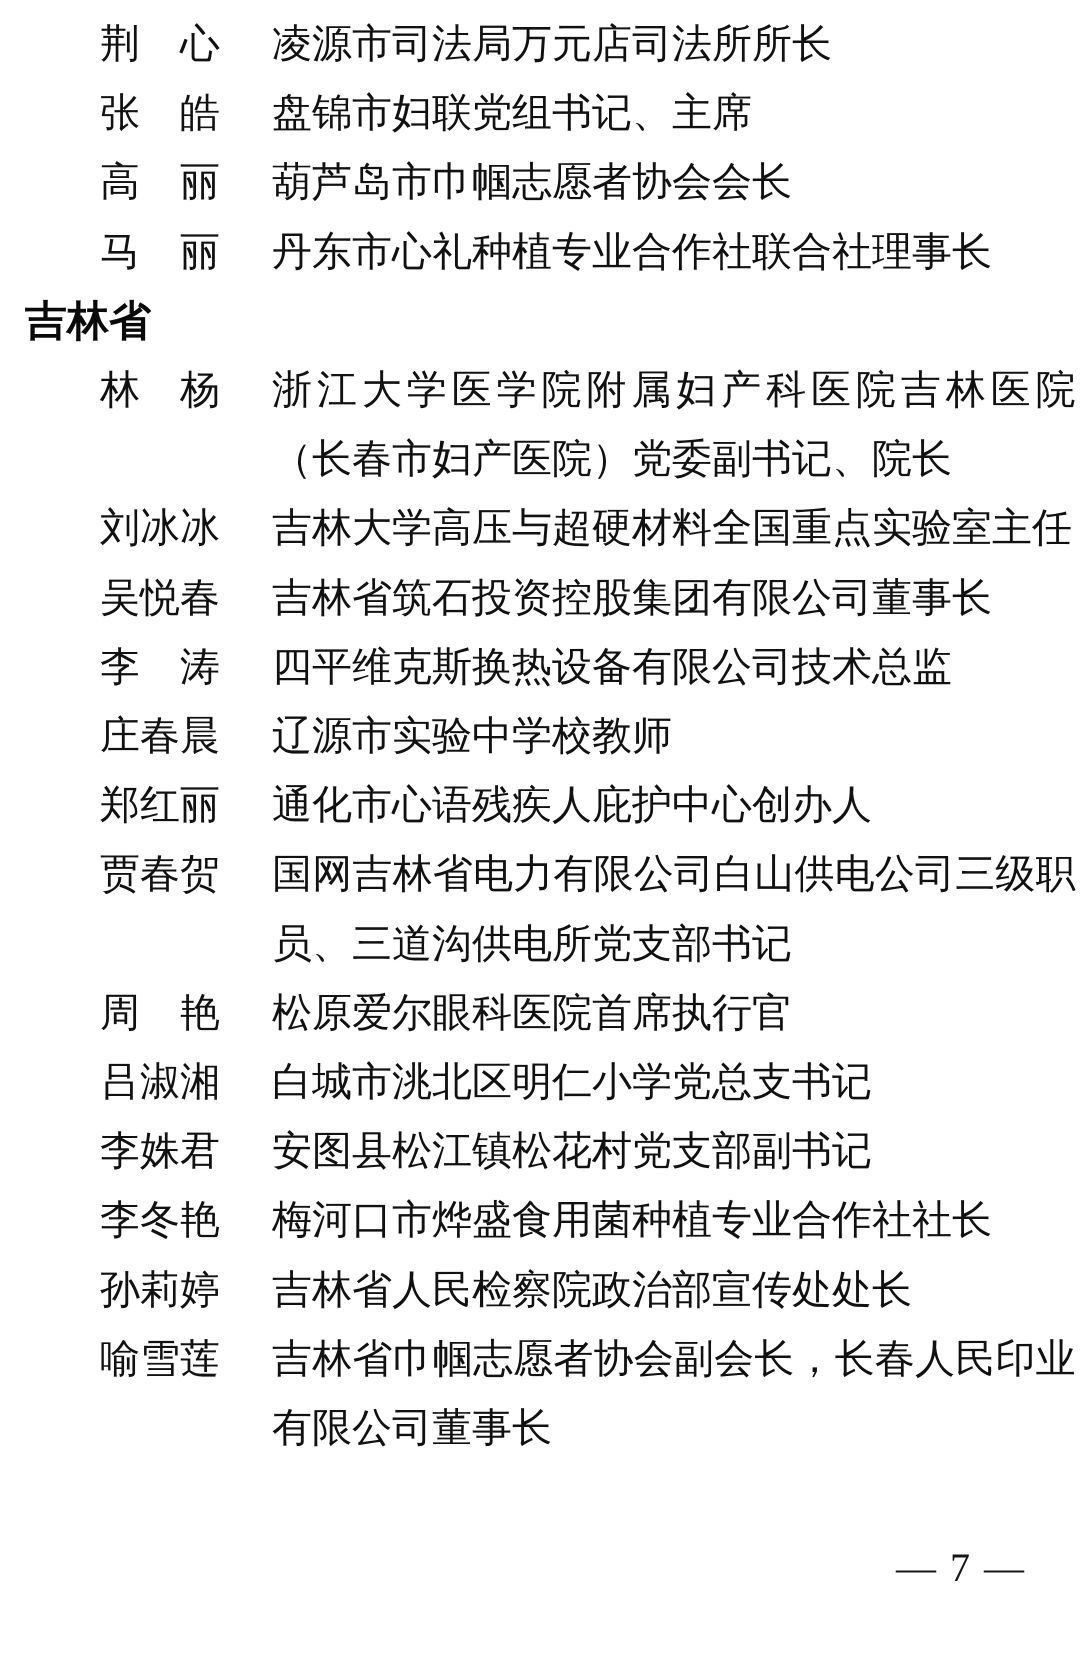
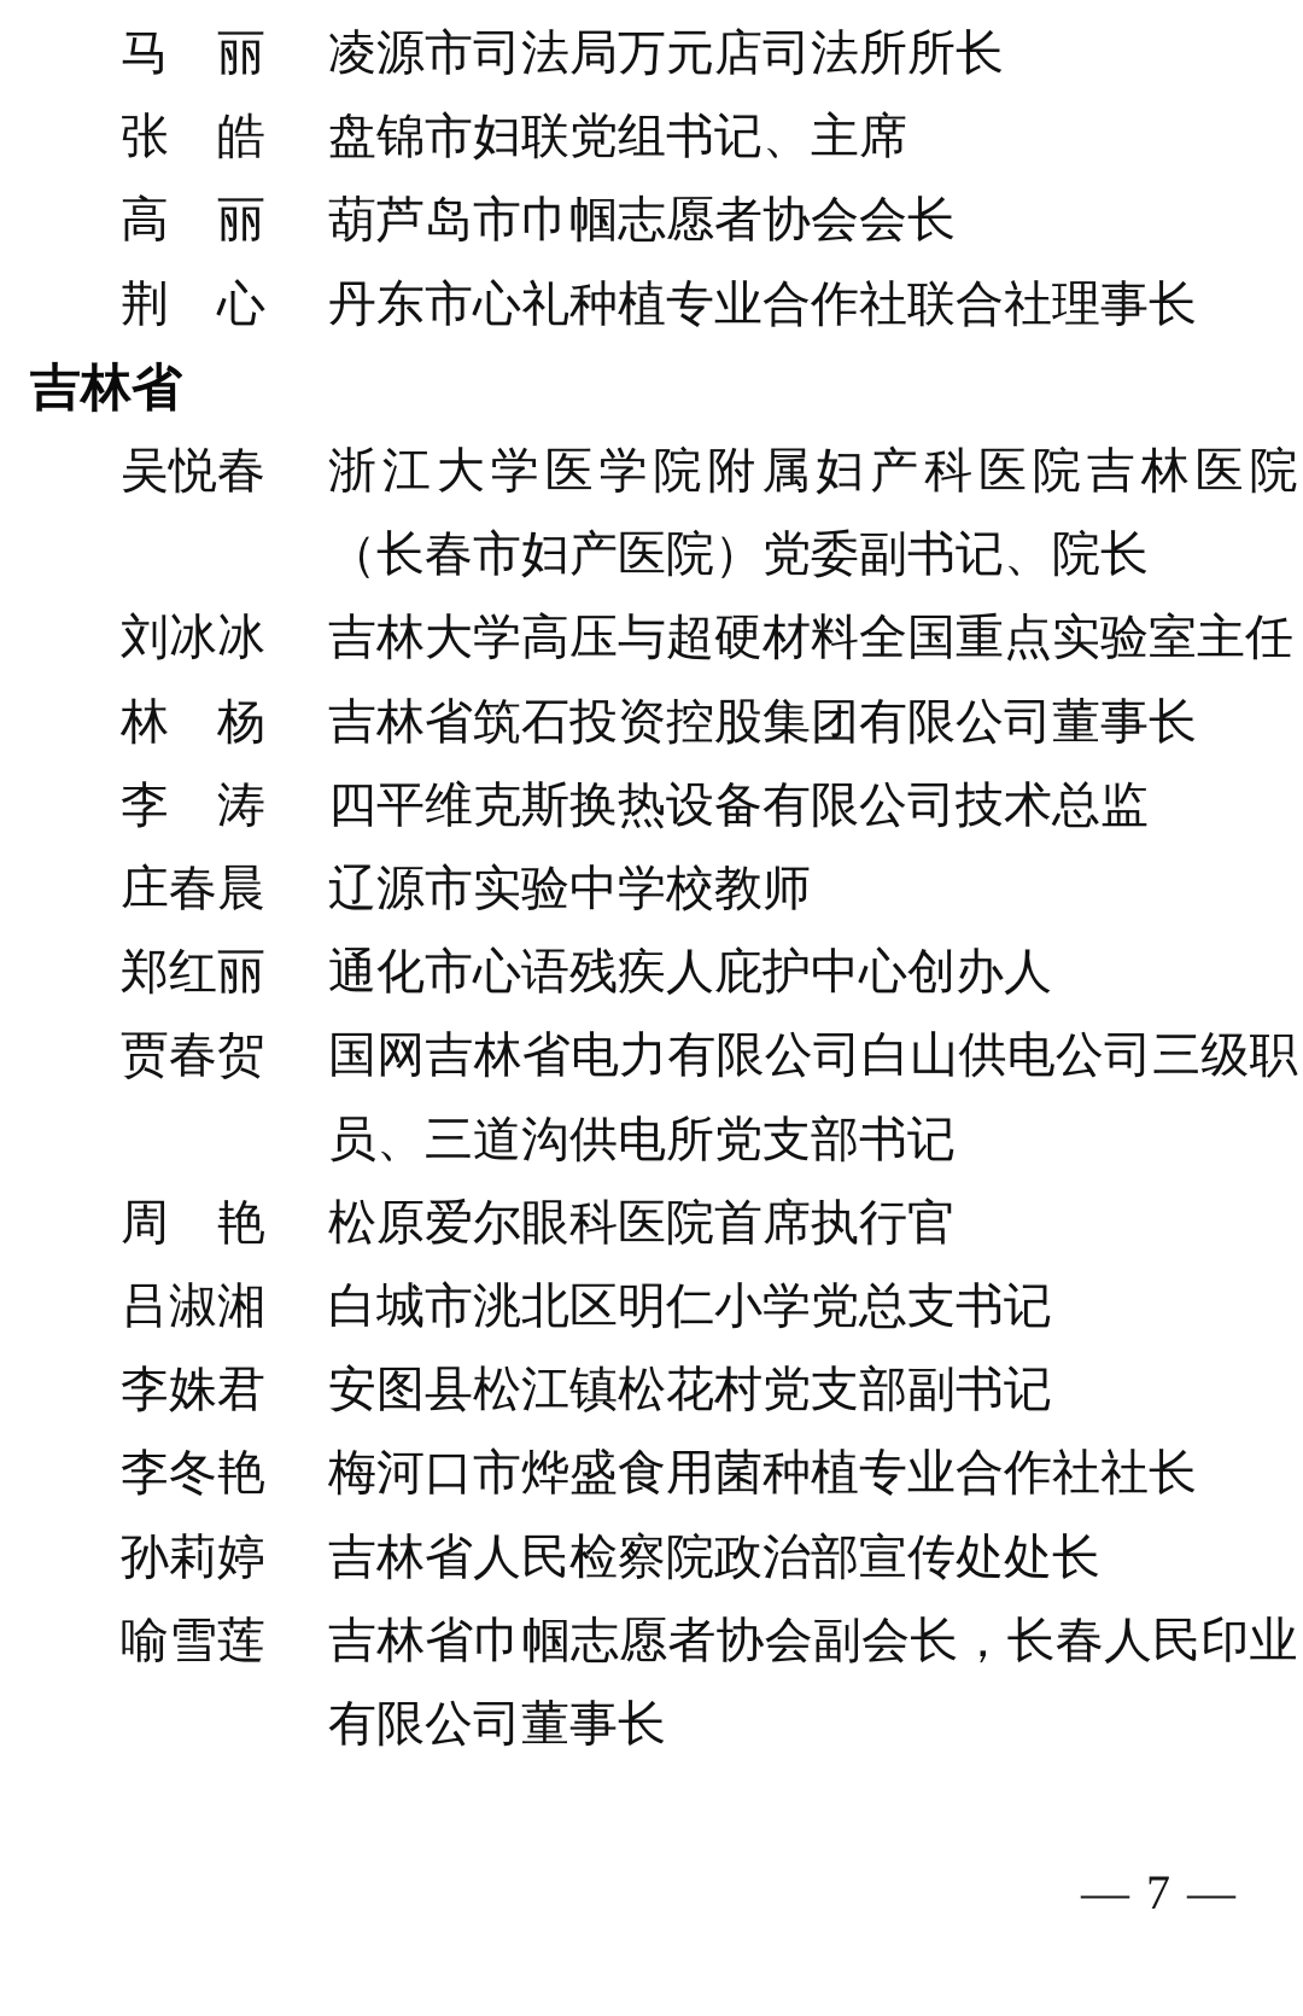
- 荆 心
+ 马 丽
  凌源市司法局万元店司法所所长
  张 皓
  盘锦市妇联党组书记、主席
  高 丽
  葫芦岛市巾帼志愿者协会会长
- 马 丽
+ 荆 心
  丹东市心礼种植专业合作社联合社理事长
  吉林省
- 林 杨
+ 吴悦春
  浙江大学医学院附属妇产科医院吉林医院
  （长春市妇产医院）党委副书记、院长
  刘冰冰
  吉林大学高压与超硬材料全国重点实验室主任
- 吴悦春
+ 林 杨
  吉林省筑石投资控股集团有限公司董事长
  李 涛
  四平维克斯换热设备有限公司技术总监
  庄春晨
  辽源市实验中学校教师
  郑红丽
  通化市心语残疾人庇护中心创办人
  贾春贺
  国网吉林省电力有限公司白山供电公司三级职
  员、三道沟供电所党支部书记
  周 艳
  松原爱尔眼科医院首席执行官
  吕淑湘
  白城市洮北区明仁小学党总支书记
  李姝君
  安图县松江镇松花村党支部副书记
  李冬艳
  梅河口市烨盛食用菌种植专业合作社社长
  孙莉婷
  吉林省人民检察院政治部宣传处处长
  喻雪莲
  吉林省巾帼志愿者协会副会长，长春人民印业
  有限公司董事长
  — 7 —
